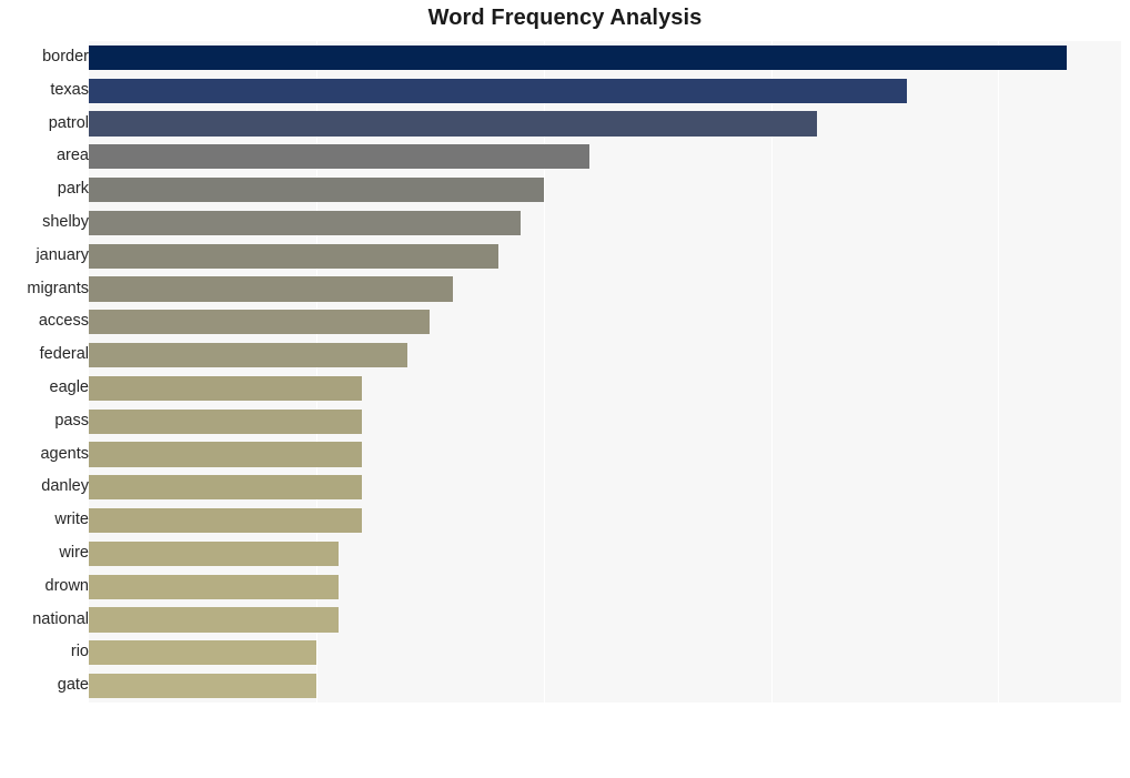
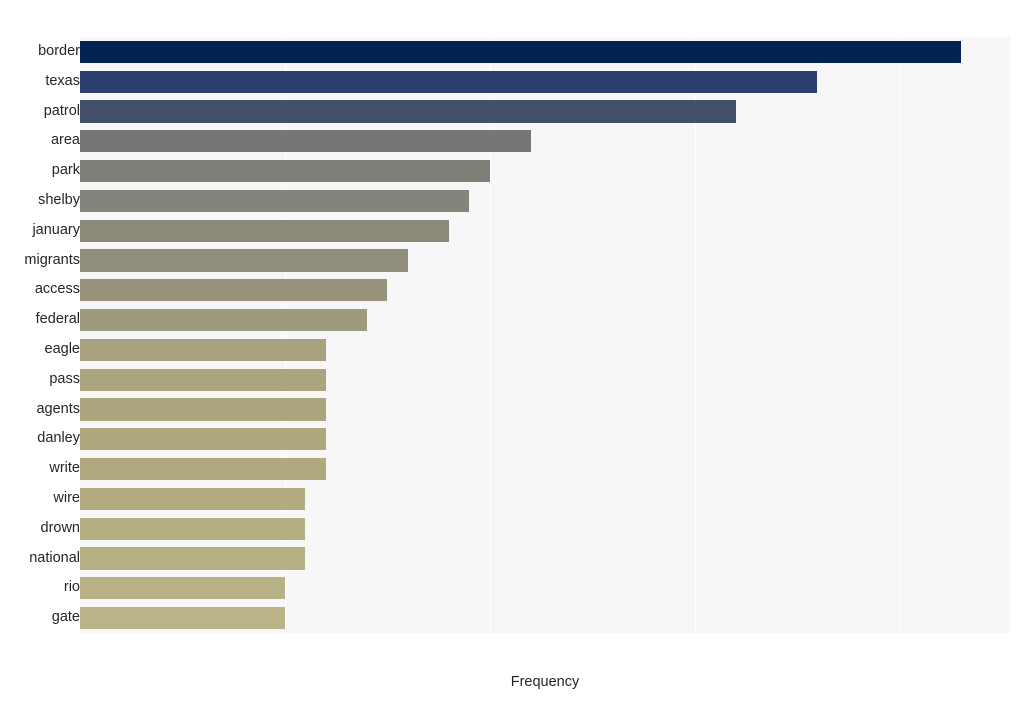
- Word Frequency Analysis
  border
  texas
  patrol
  area
  park
  shelby
  january
  migrants
  access
  federal
  eagle
  pass
  agents
  danley
  write
  wire
  drown
  national
  rio
  gate
+ Frequency
